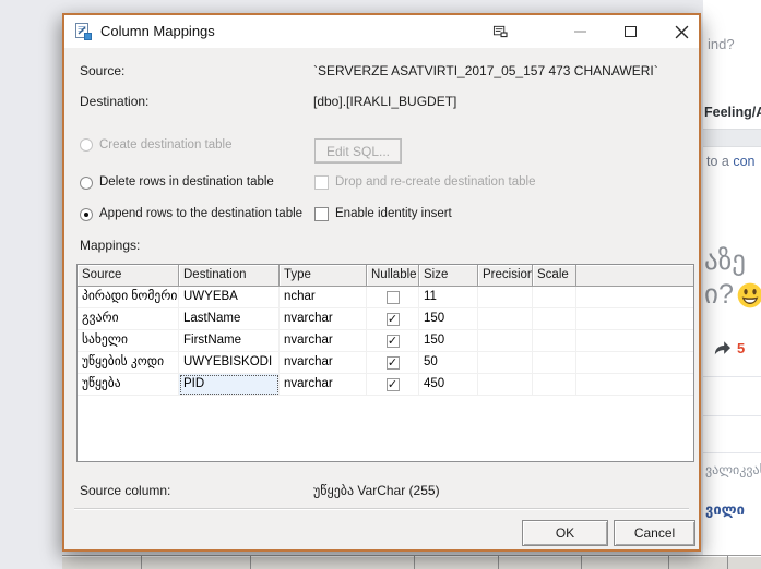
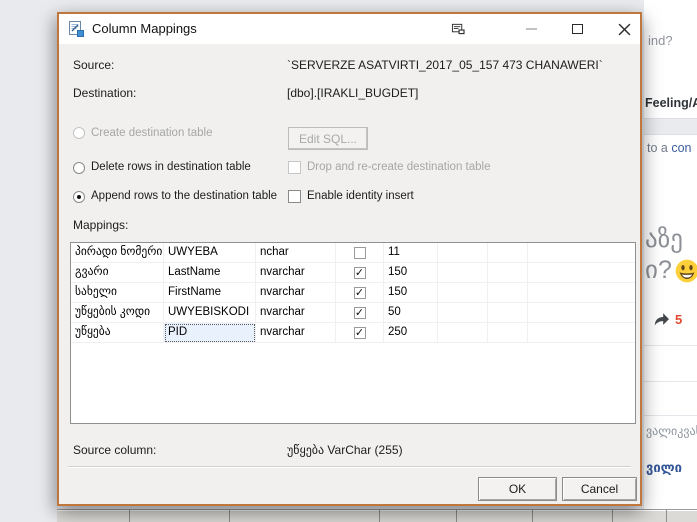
  ind?
  Feeling/
  to a con
  აზე
  ი?
  5
  ვალიკვა
  ვილი
  Column Mappings
  Source:
  `SERVERZE ASATVIRTI_2017_05_157 473 CHANAWERI`
  Destination:
  [dbo].[IRAKLI_BUGDET]
  Create destination table
  Edit SQL...
  Delete rows in destination table
  Drop and re-create destination table
  Append rows to the destination table
  Enable identity insert
  Mappings:
- Source
- Destination
- Type
- Nullable
- Size
- Precision
- Scale
  პირადი ნომერი
  UWYEBA
  nchar
  11
  გვარი
  LastName
  nvarchar
  ✓
  150
  სახელი
  FirstName
  nvarchar
  ✓
  150
  უწყების კოდი
  UWYEBISKODI
  nvarchar
  ✓
  50
  უწყება
  PID
  nvarchar
  ✓
- 450
+ 250
  Source column:
  უწყება VarChar (255)
  OK
  Cancel
